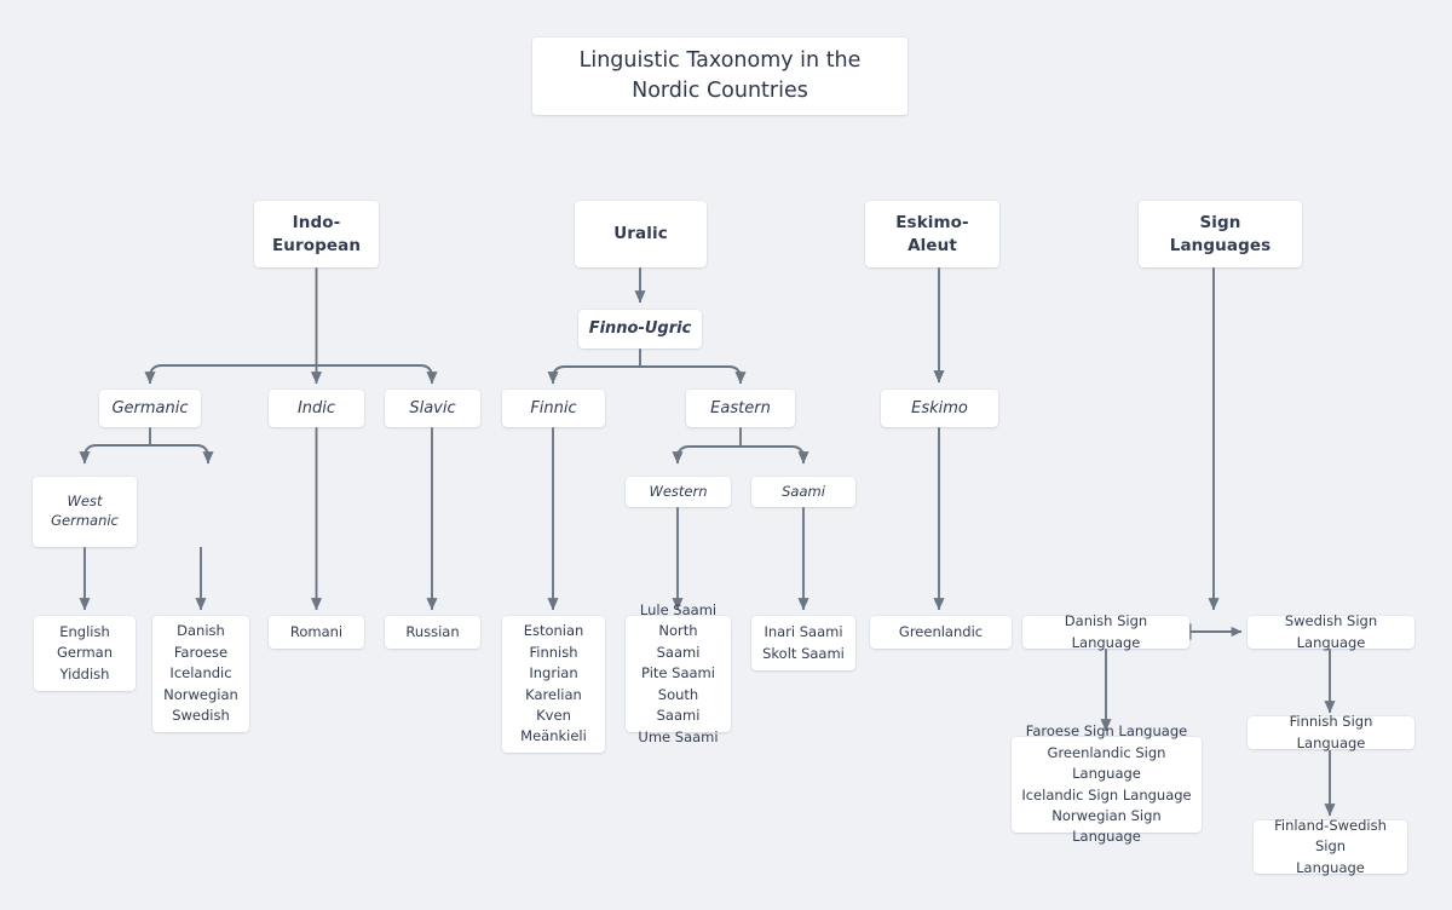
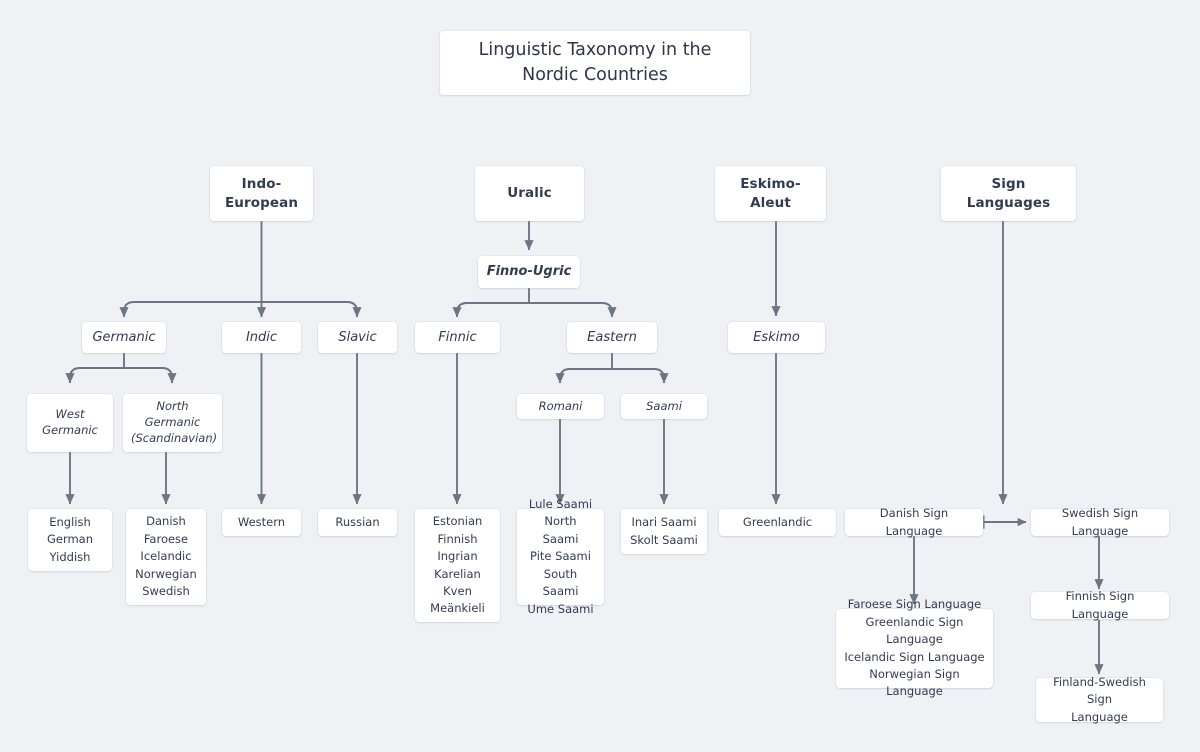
  Linguistic Taxonomy in the
  Nordic Countries
  Indo-
  European
  Uralic
  Eskimo-Aleut
  Sign Languages
  Finno-Ugric
  Germanic
  Indic
  Slavic
  Finnic
  Eastern
  Eskimo
  West
  Germanic
+ North Germanic
+ (Scandinavian)
- Western
+ Romani
  Saami
  English
  German
  Yiddish
  Danish
  Faroese
  Icelandic
  Norwegian
  Swedish
- Romani
+ Western
  Russian
  Estonian
  Finnish
  Ingrian
  Karelian
  Kven
  Meänkieli
  Lule Saami
  North Saami
  Pite Saami
  South Saami
  Ume Saami
  Inari Saami
  Skolt Saami
  Greenlandic
  Danish Sign Language
  Swedish Sign Language
  Faroese Sign Language
  Greenlandic Sign Language
  Icelandic Sign Language
  Norwegian Sign Language
  Finnish Sign Language
  Finland-Swedish Sign
  Language
